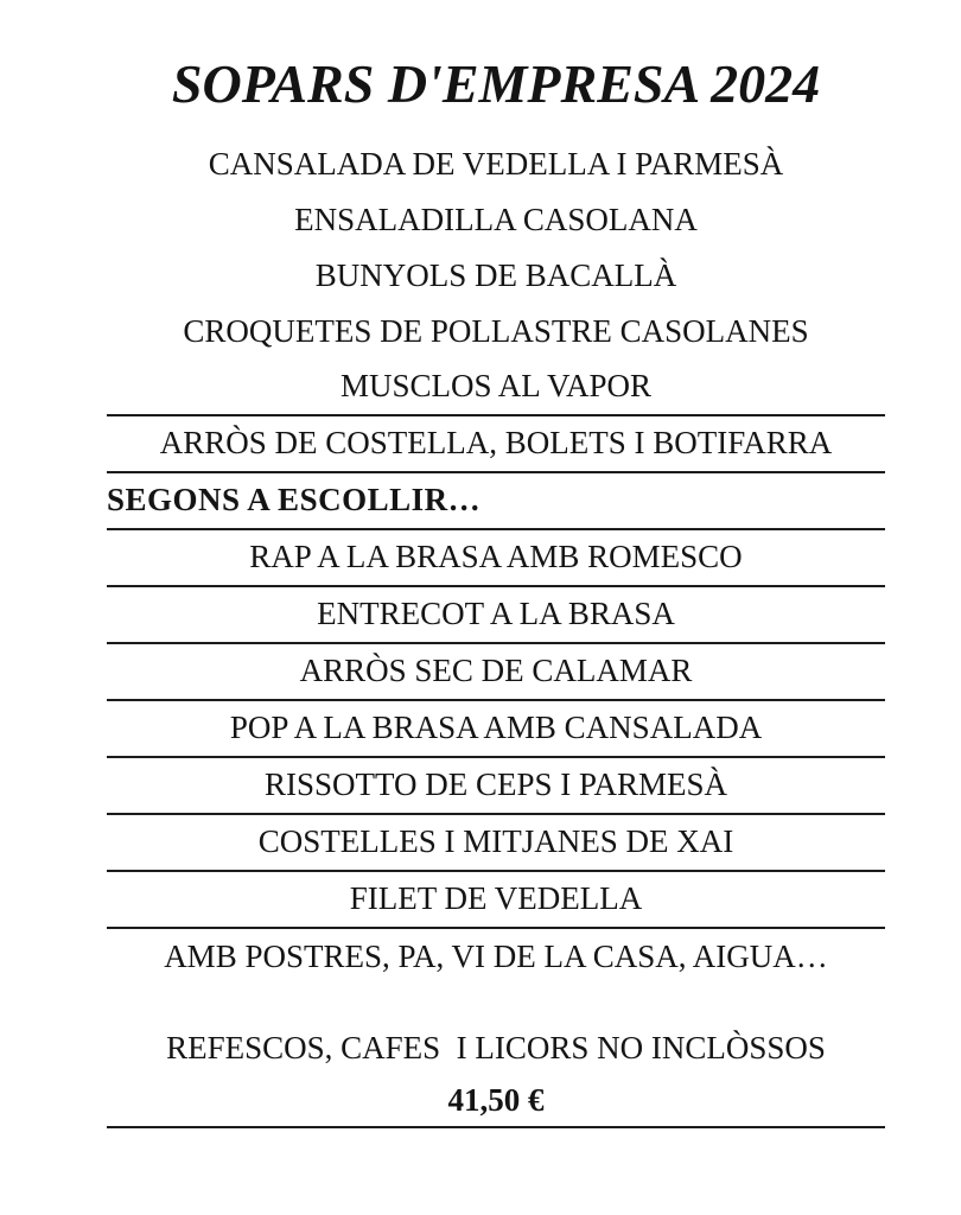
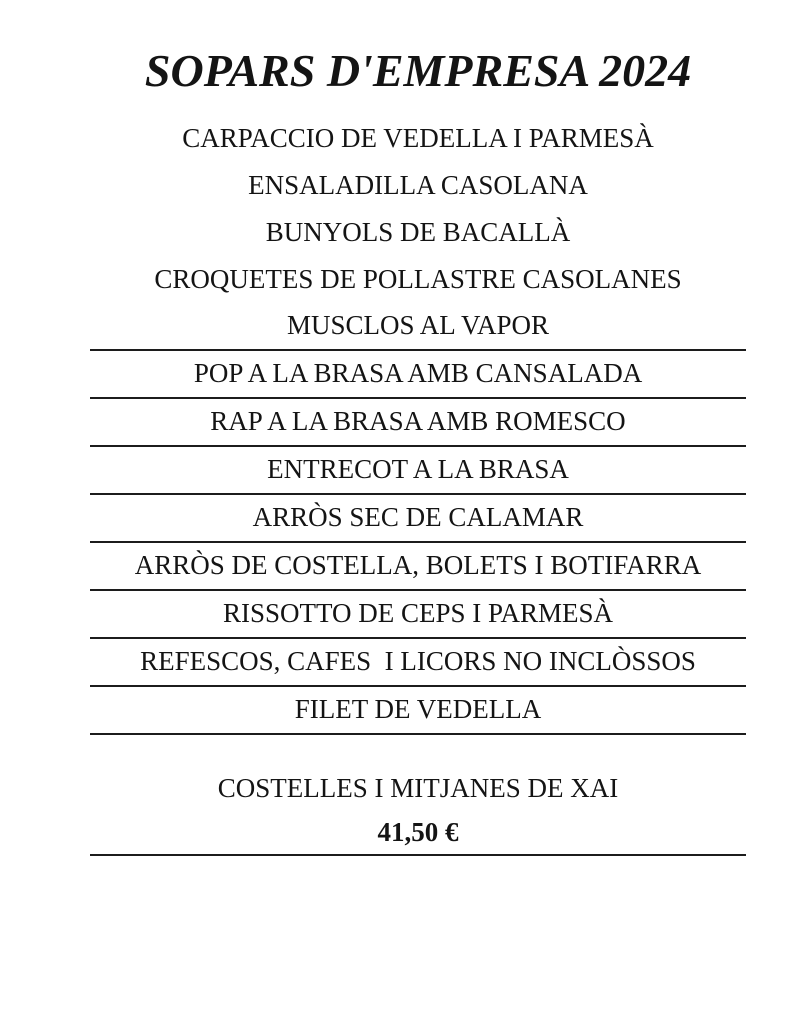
  SOPARS D'EMPRESA 2024
- CANSALADA DE VEDELLA I PARMESÀ
+ CARPACCIO DE VEDELLA I PARMESÀ
  ENSALADILLA CASOLANA
  BUNYOLS DE BACALLÀ
  CROQUETES DE POLLASTRE CASOLANES
  MUSCLOS AL VAPOR
- ARRÒS DE COSTELLA, BOLETS I BOTIFARRA
+ POP A LA BRASA AMB CANSALADA
- SEGONS A ESCOLLIR…
  RAP A LA BRASA AMB ROMESCO
  ENTRECOT A LA BRASA
  ARRÒS SEC DE CALAMAR
- POP A LA BRASA AMB CANSALADA
+ ARRÒS DE COSTELLA, BOLETS I BOTIFARRA
  RISSOTTO DE CEPS I PARMESÀ
- COSTELLES I MITJANES DE XAI
+ REFESCOS, CAFES I LICORS NO INCLÒSSOS
  FILET DE VEDELLA
- AMB POSTRES, PA, VI DE LA CASA, AIGUA…
- REFESCOS, CAFES I LICORS NO INCLÒSSOS
+ COSTELLES I MITJANES DE XAI
  41,50 €
